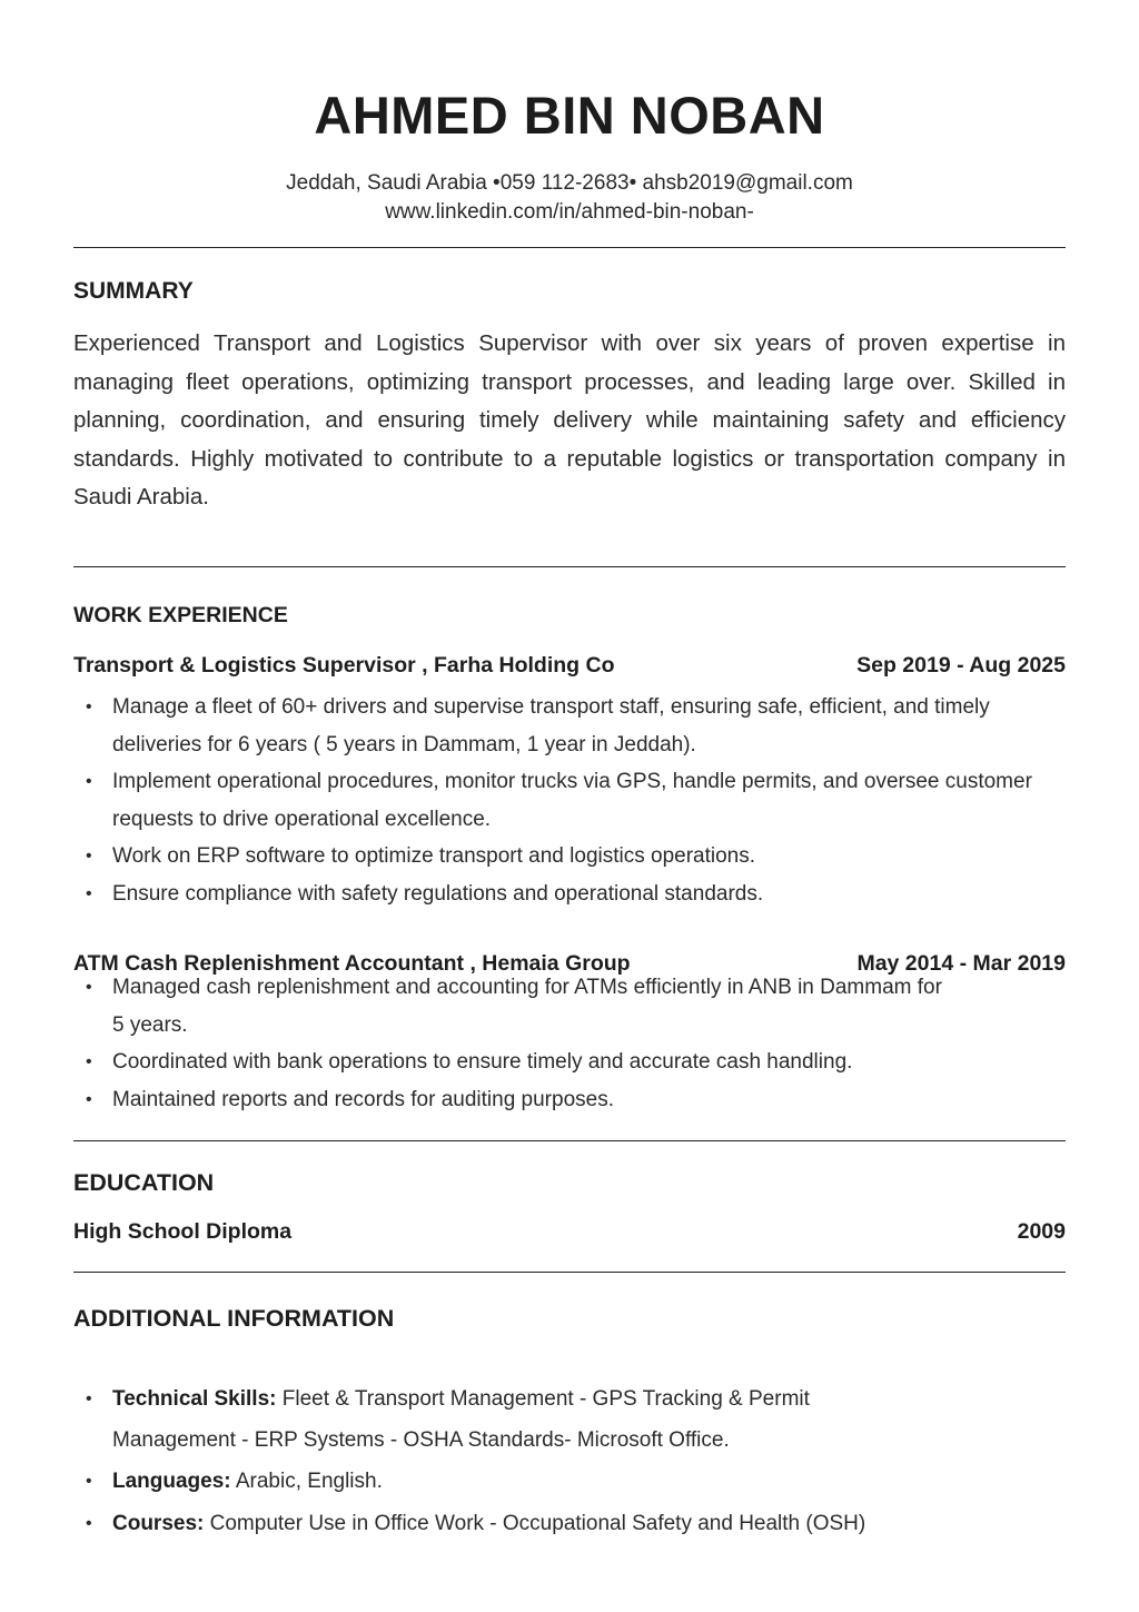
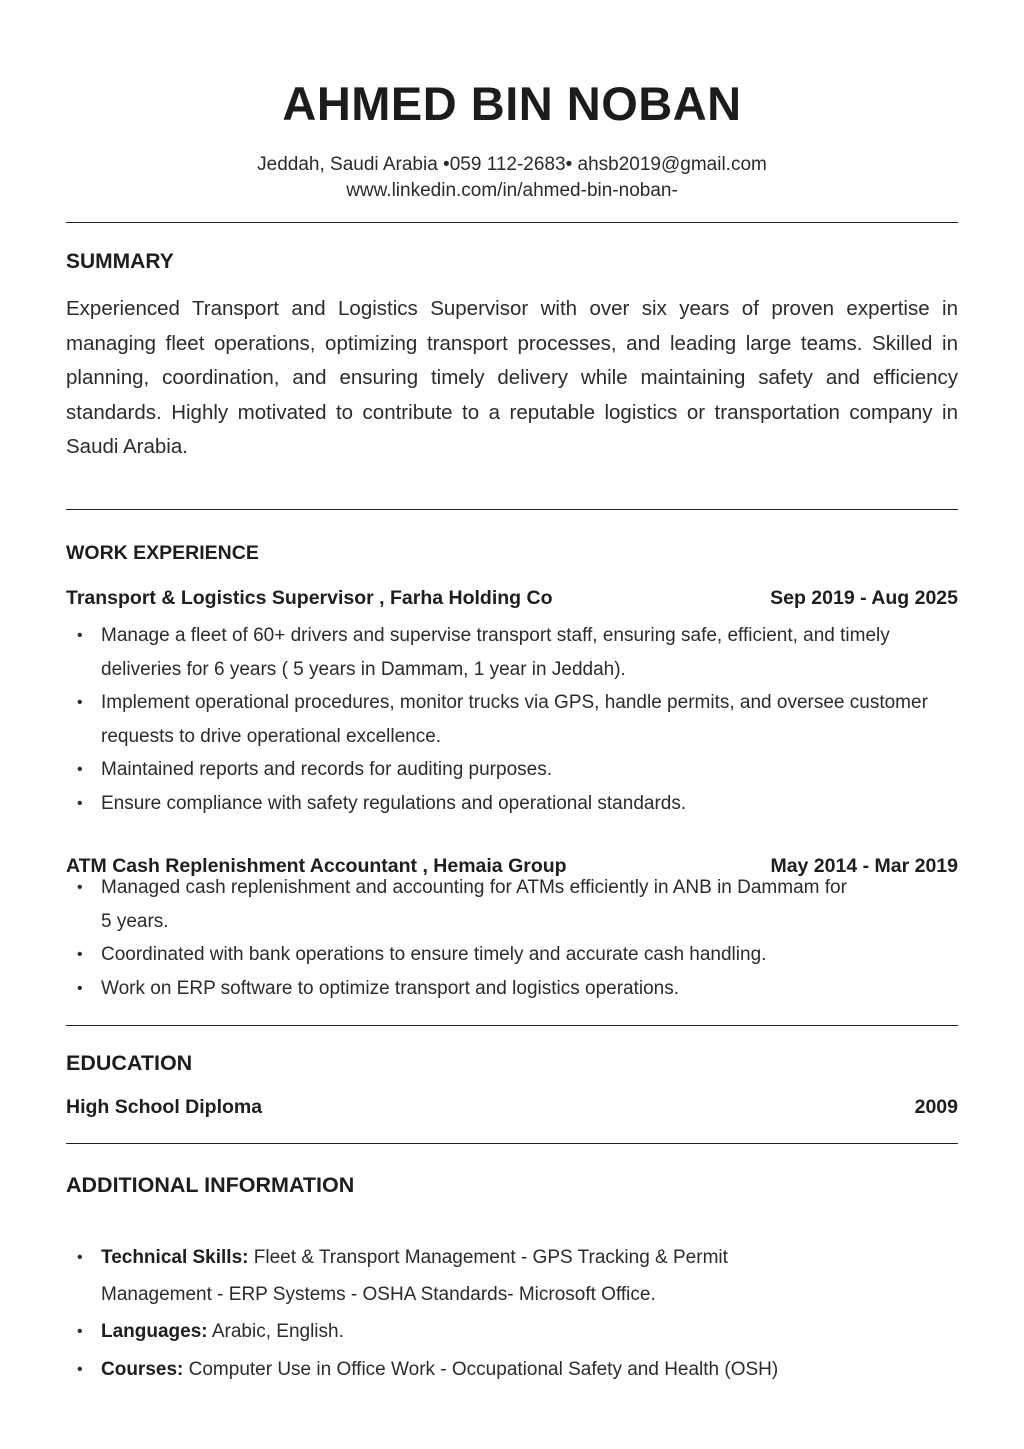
  AHMED BIN NOBAN
  Jeddah, Saudi Arabia •059 112-2683• ahsb2019@gmail.com
  www.linkedin.com/in/ahmed-bin-noban-
  SUMMARY
- Experienced Transport and Logistics Supervisor with over six years of proven expertise in managing fleet operations, optimizing transport processes, and leading large over. Skilled in planning, coordination, and ensuring timely delivery while maintaining safety and efficiency standards. Highly motivated to contribute to a reputable logistics or transportation company in Saudi Arabia.
+ Experienced Transport and Logistics Supervisor with over six years of proven expertise in managing fleet operations, optimizing transport processes, and leading large teams. Skilled in planning, coordination, and ensuring timely delivery while maintaining safety and efficiency standards. Highly motivated to contribute to a reputable logistics or transportation company in Saudi Arabia.
  WORK EXPERIENCE
  Transport & Logistics Supervisor , Farha Holding Co
  Sep 2019 - Aug 2025
  •
  Manage a fleet of 60+ drivers and supervise transport staff, ensuring safe, efficient, and timely deliveries for 6 years ( 5 years in Dammam, 1 year in Jeddah).
  •
  Implement operational procedures, monitor trucks via GPS, handle permits, and oversee customer requests to drive operational excellence.
  •
- Work on ERP software to optimize transport and logistics operations.
+ Maintained reports and records for auditing purposes.
  •
  Ensure compliance with safety regulations and operational standards.
  ATM Cash Replenishment Accountant , Hemaia Group
  May 2014 - Mar 2019
  •
  Managed cash replenishment and accounting for ATMs efficiently in ANB in Dammam for 5 years.
  •
  Coordinated with bank operations to ensure timely and accurate cash handling.
  •
- Maintained reports and records for auditing purposes.
+ Work on ERP software to optimize transport and logistics operations.
  EDUCATION
  High School Diploma
  2009
  ADDITIONAL INFORMATION
  •
  Technical Skills: Fleet & Transport Management - GPS Tracking & Permit Management - ERP Systems - OSHA Standards- Microsoft Office.
  •
  Languages: Arabic, English.
  •
  Courses: Computer Use in Office Work - Occupational Safety and Health (OSH)
